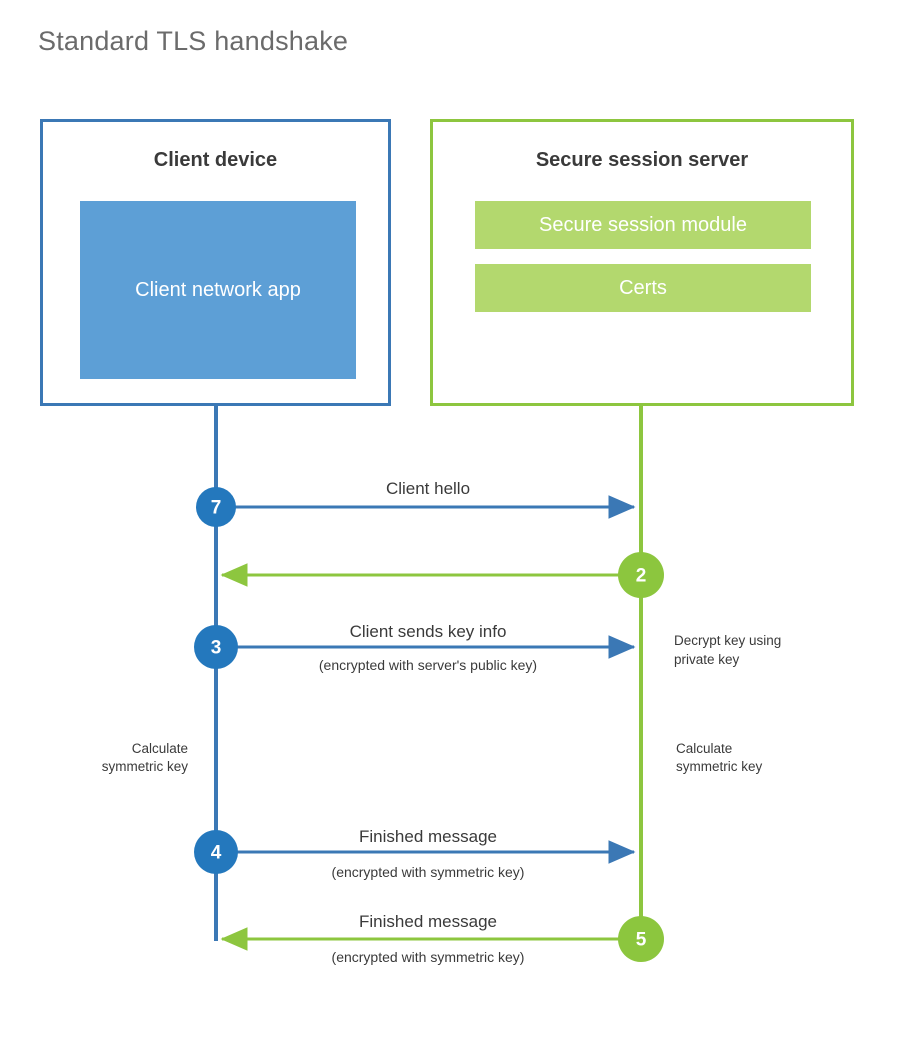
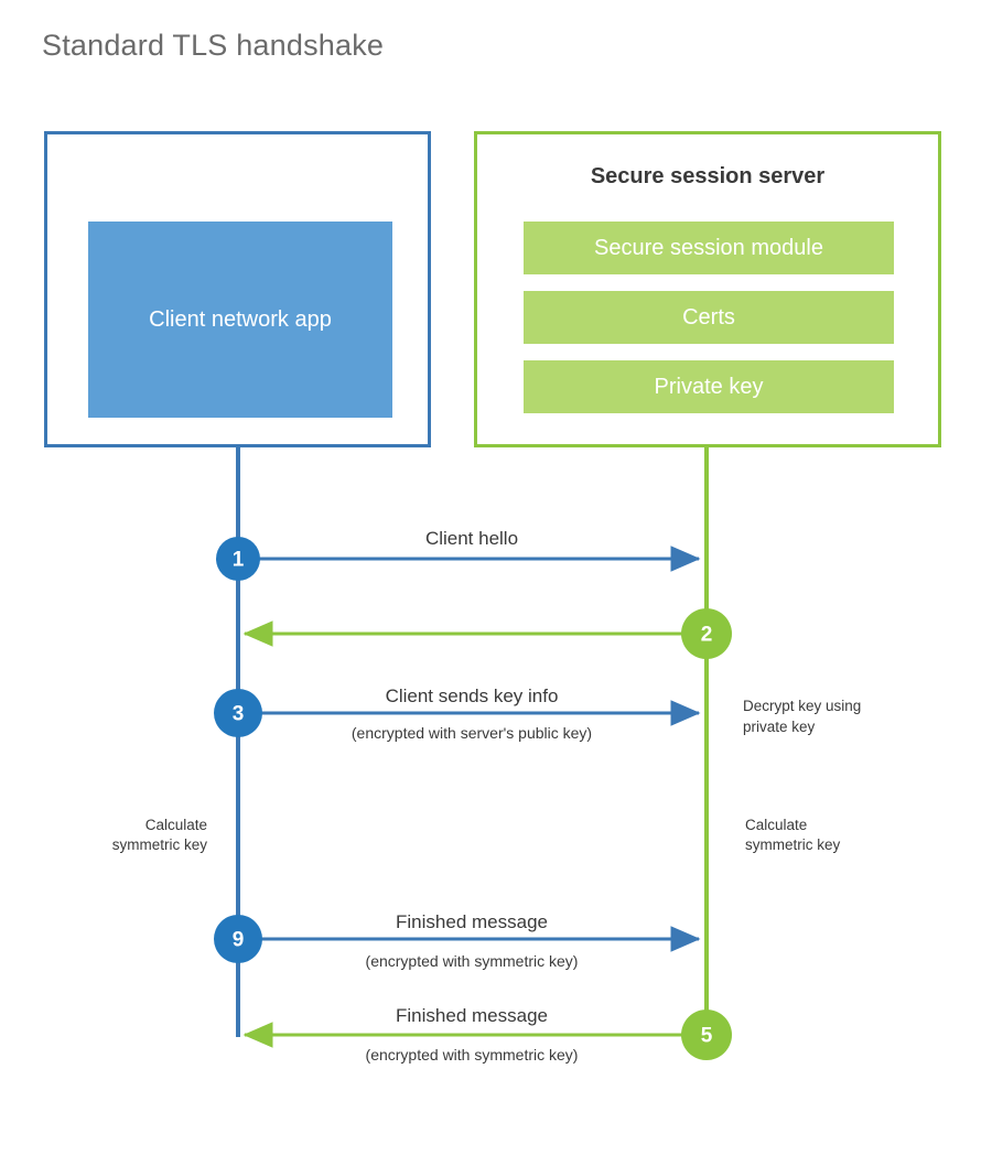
  Standard TLS handshake
- Client device
  Client network app
  Secure session server
  Secure session module
  Certs
+ Private key
- 7
+ 1
  Client hello
  2
  3
  Client sends key info
  (encrypted with server's public key)
  Decrypt key using
  private key
  Calculate
  symmetric key
  Calculate
  symmetric key
- 4
+ 9
  Finished message
  (encrypted with symmetric key)
  5
  Finished message
  (encrypted with symmetric key)
